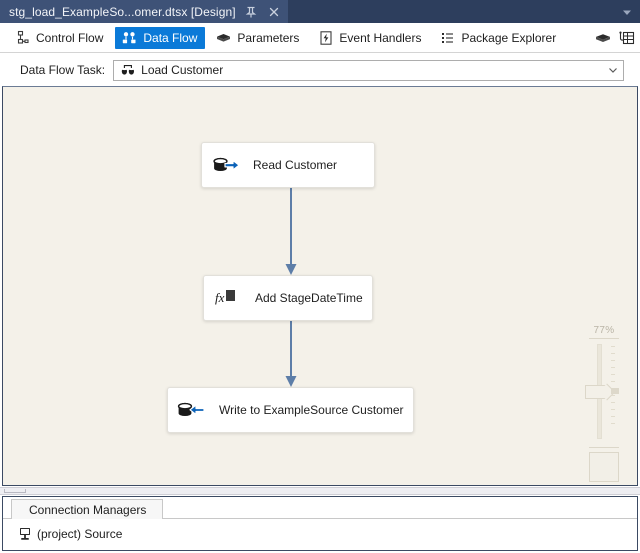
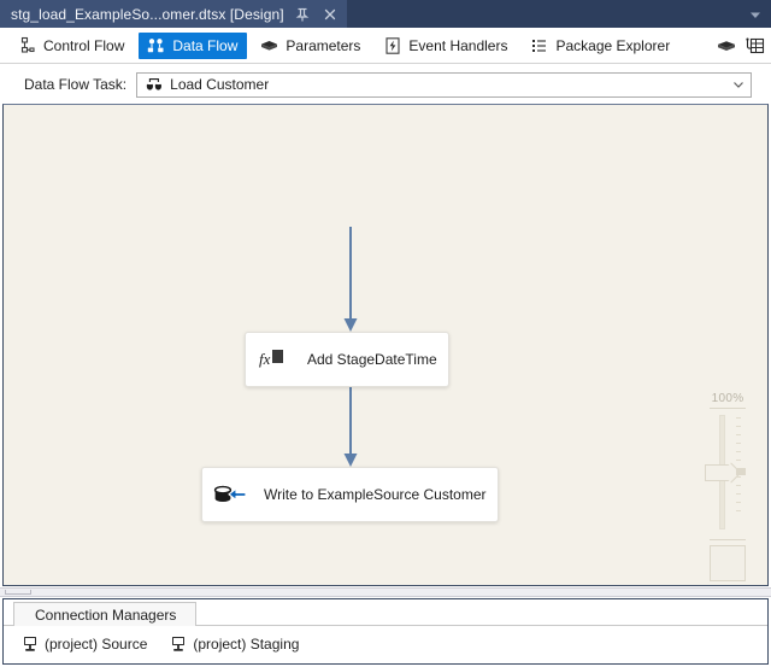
  stg_load_ExampleSo...omer.dtsx [Design]
  Control Flow
  Data Flow
  Parameters
  Event Handlers
  Package Explorer
  Data Flow Task:
  Load Customer
- Read Customer
  fx
  Add StageDateTime
  Write to ExampleSource Customer
- 77%
+ 100%
  Connection Managers
  (project) Source
+ (project) Staging
